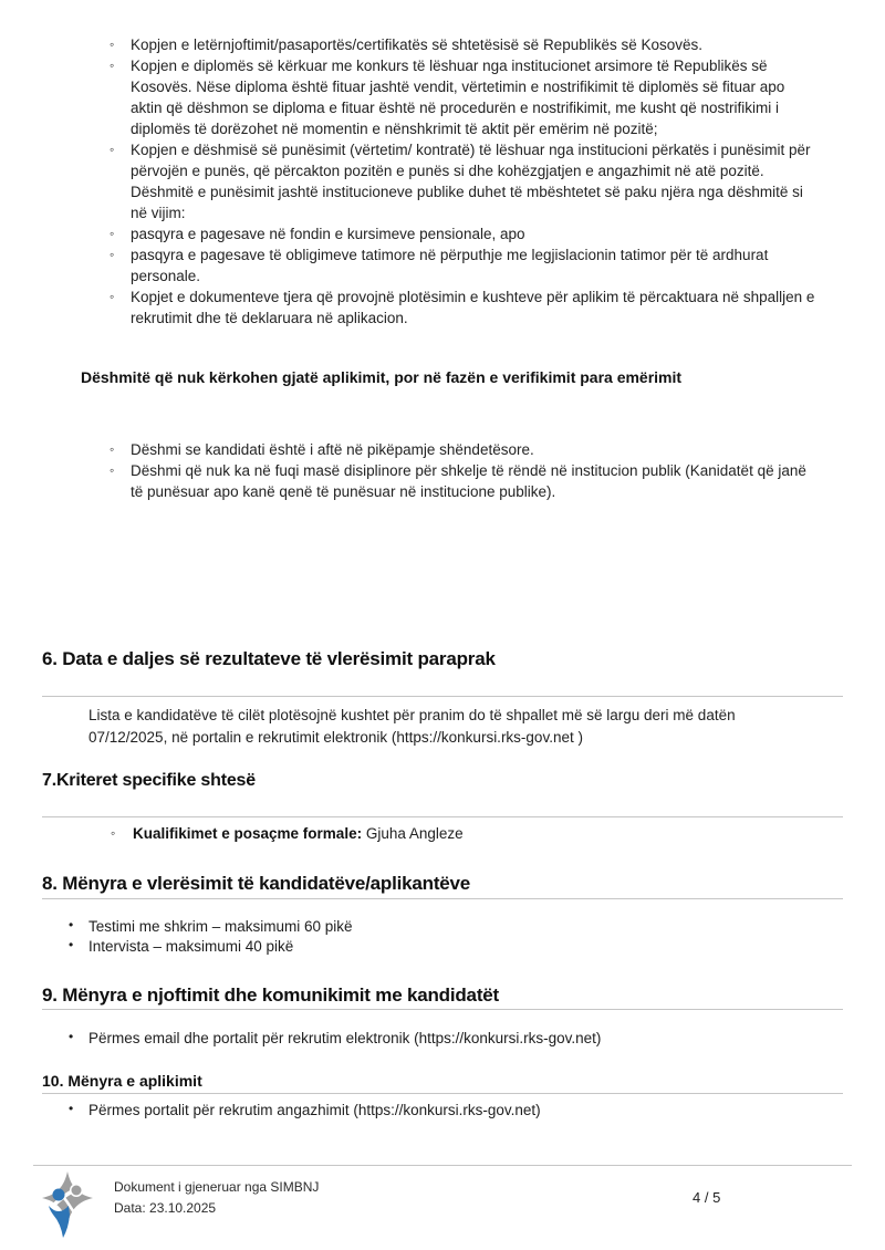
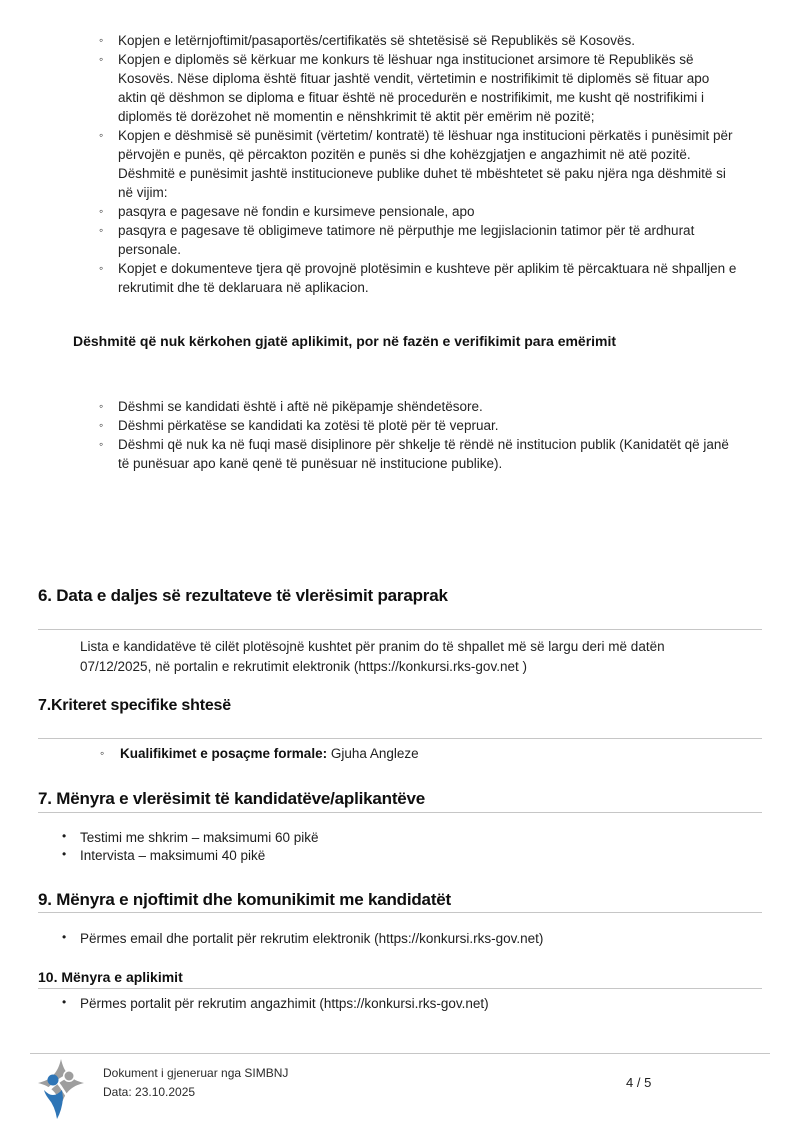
  Kopjen e letërnjoftimit/pasaportës/certifikatës së shtetësisë së Republikës së Kosovës.
  Kopjen e diplomës së kërkuar me konkurs të lëshuar nga institucionet arsimore të Republikës së Kosovës. Nëse diploma është fituar jashtë vendit, vërtetimin e nostrifikimit të diplomës së fituar apo aktin që dëshmon se diploma e fituar është në procedurën e nostrifikimit, me kusht që nostrifikimi i diplomës të dorëzohet në momentin e nënshkrimit të aktit për emërim në pozitë;
  Kopjen e dëshmisë së punësimit (vërtetim/ kontratë) të lëshuar nga institucioni përkatës i punësimit për përvojën e punës, që përcakton pozitën e punës si dhe kohëzgjatjen e angazhimit në atë pozitë. Dëshmitë e punësimit jashtë institucioneve publike duhet të mbështetet së paku njëra nga dëshmitë si në vijim:
  pasqyra e pagesave në fondin e kursimeve pensionale, apo
  pasqyra e pagesave të obligimeve tatimore në përputhje me legjislacionin tatimor për të ardhurat personale.
  Kopjet e dokumenteve tjera që provojnë plotësimin e kushteve për aplikim të përcaktuara në shpalljen e rekrutimit dhe të deklaruara në aplikacion.
  Dëshmitë që nuk kërkohen gjatë aplikimit, por në fazën e verifikimit para emërimit
  Dëshmi se kandidati është i aftë në pikëpamje shëndetësore.
+ Dëshmi përkatëse se kandidati ka zotësi të plotë për të vepruar.
  Dëshmi që nuk ka në fuqi masë disiplinore për shkelje të rëndë në institucion publik (Kanidatët që janë të punësuar apo kanë qenë të punësuar në institucione publike).
  6. Data e daljes së rezultateve të vlerësimit paraprak
  Lista e kandidatëve të cilët plotësojnë kushtet për pranim do të shpallet më së largu deri më datën 07/12/2025, në portalin e rekrutimit elektronik (https://konkursi.rks-gov.net )
  7.Kriteret specifike shtesë
  Kualifikimet e posaçme formale: Gjuha Angleze
- 8. Mënyra e vlerësimit të kandidatëve/aplikantëve
+ 7. Mënyra e vlerësimit të kandidatëve/aplikantëve
  Testimi me shkrim – maksimumi 60 pikë
  Intervista – maksimumi 40 pikë
  9. Mënyra e njoftimit dhe komunikimit me kandidatët
  Përmes email dhe portalit për rekrutim elektronik (https://konkursi.rks-gov.net)
  10. Mënyra e aplikimit
  Përmes portalit për rekrutim angazhimit (https://konkursi.rks-gov.net)
  Dokument i gjeneruar nga SIMBNJ
  Data: 23.10.2025
  4 / 5
